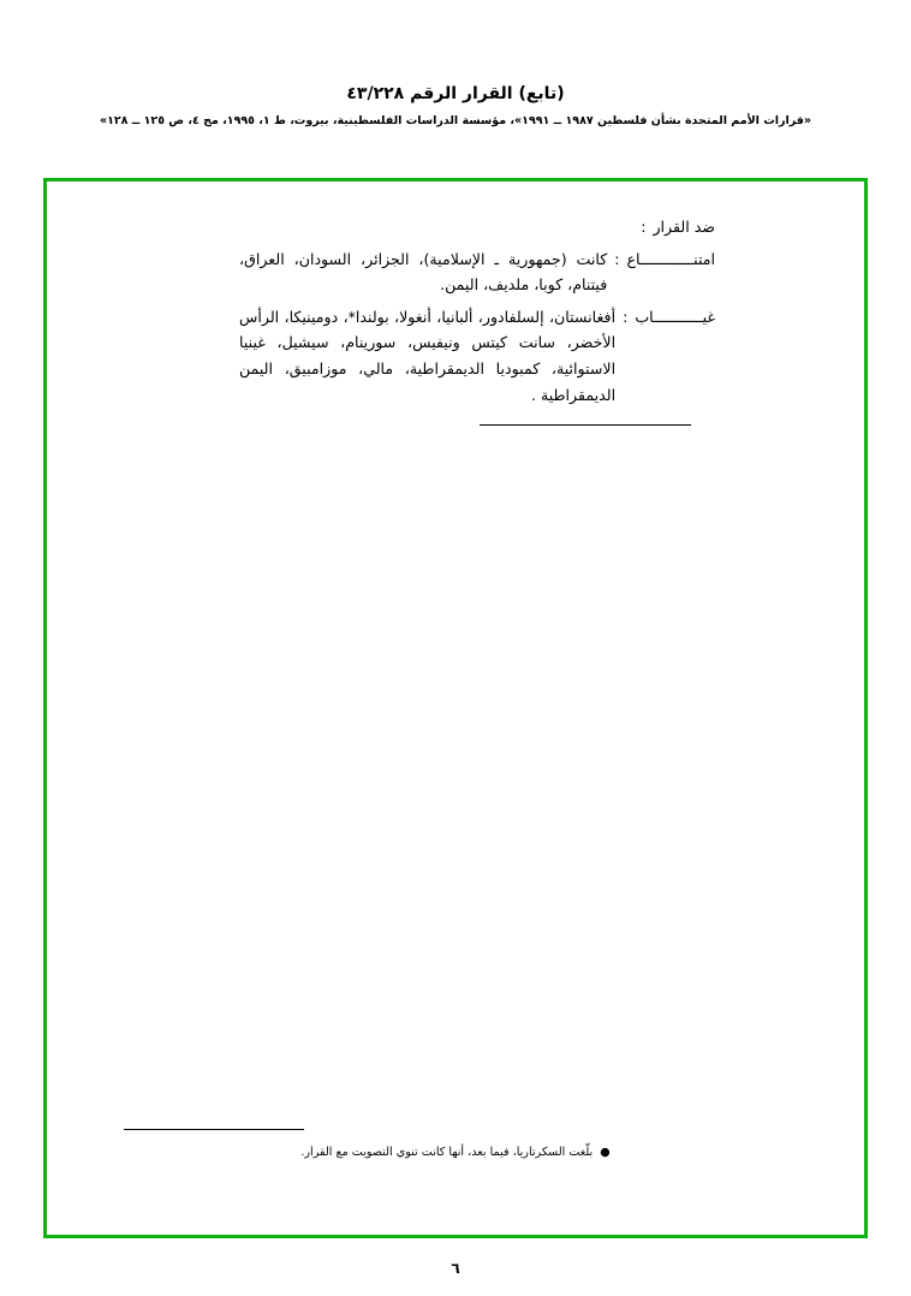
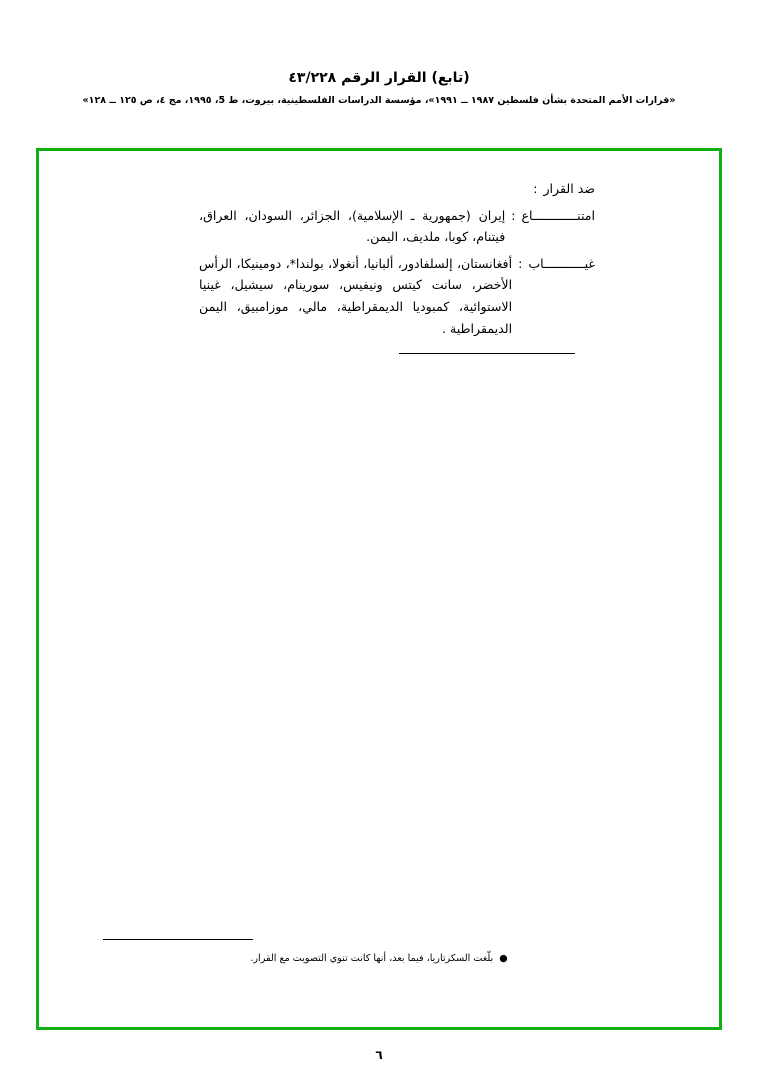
  (تابع) القرار الرقم ٤٣/٢٢٨
- «قرارات الأمم المتحدة بشأن فلسطين ١٩٨٧ ــ ١٩٩١»، مؤسسة الدراسات الفلسطينية، بيروت، ط ١، ١٩٩٥، مج ٤، ص ١٢٥ ــ ١٢٨»
+ «قرارات الأمم المتحدة بشأن فلسطين ١٩٨٧ ــ ١٩٩١»، مؤسسة الدراسات الفلسطينية، بيروت، ط 5، ١٩٩٥، مج ٤، ص ١٢٥ ــ ١٢٨»
  ضد القرار
  :
  امتنــــــــــــاع
  :
- كانت (جمهورية ـ الإسلامية)، الجزائر، السودان، العراق، فيتنام، كوبا، ملديف، اليمن.
+ إيران (جمهورية ـ الإسلامية)، الجزائر، السودان، العراق، فيتنام، كوبا، ملديف، اليمن.
  غيـــــــــــاب
  :
  أفغانستان، إلسلفادور، ألبانيا، أنغولا، بولندا*، دومينيكا، الرأس الأخضر، سانت كيتس ونيفيس، سورينام، سيشيل، غينيا الاستوائية، كمبوديا الديمقراطية، مالي، موزامبيق، اليمن الديمقراطية .
  ●بلّغت السكرتاريا، فيما بعد، أنها كانت تنوي التصويت مع القرار.
  ٦
